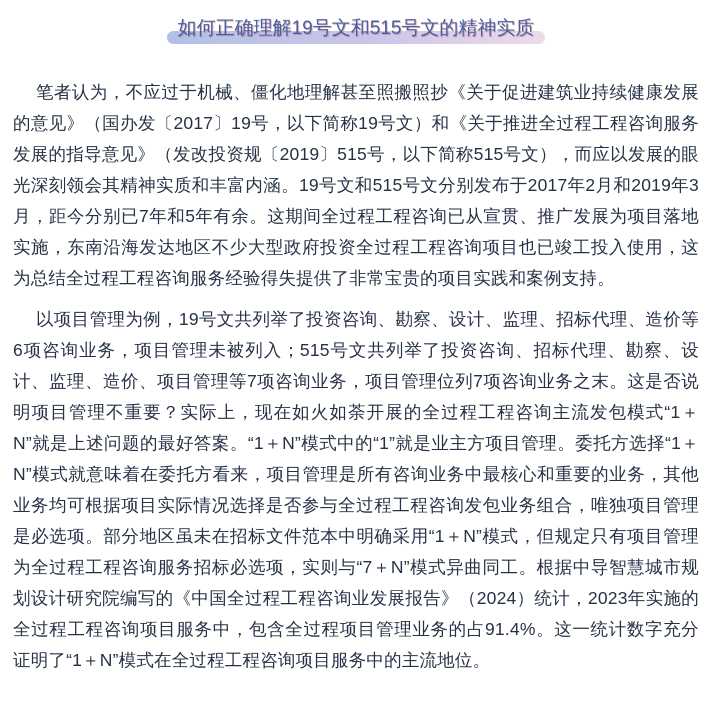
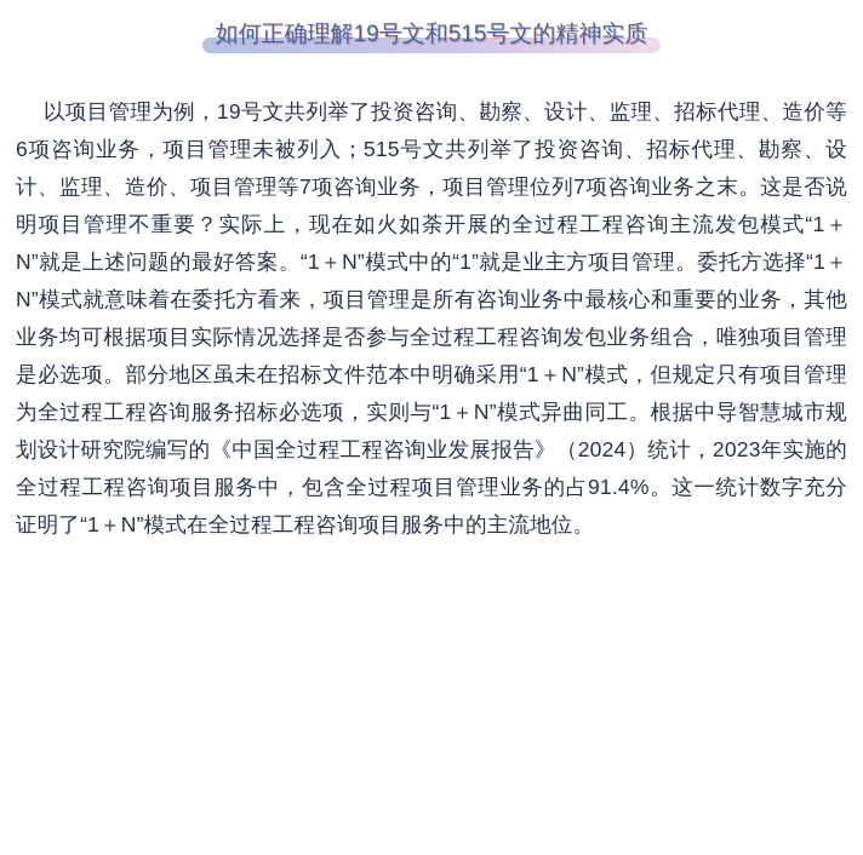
  如何正确理解19号文和515号文的精神实质
- 笔者认为，不应过于机械、僵化地理解甚至照搬照抄《关于促进建筑业持续健康发展的意见》（国办发〔2017〕19号，以下简称19号文）和《关于推进全过程工程咨询服务发展的指导意见》（发改投资规〔2019〕515号，以下简称515号文），而应以发展的眼光深刻领会其精神实质和丰富内涵。19号文和515号文分别发布于2017年2月和2019年3月，距今分别已7年和5年有余。这期间全过程工程咨询已从宣贯、推广发展为项目落地实施，东南沿海发达地区不少大型政府投资全过程工程咨询项目也已竣工投入使用，这为总结全过程工程咨询服务经验得失提供了非常宝贵的项目实践和案例支持。
- 以项目管理为例，19号文共列举了投资咨询、勘察、设计、监理、招标代理、造价等6项咨询业务，项目管理未被列入；515号文共列举了投资咨询、招标代理、勘察、设计、监理、造价、项目管理等7项咨询业务，项目管理位列7项咨询业务之末。这是否说明项目管理不重要？实际上，现在如火如荼开展的全过程工程咨询主流发包模式“1＋N”就是上述问题的最好答案。“1＋N”模式中的“1”就是业主方项目管理。委托方选择“1＋N”模式就意味着在委托方看来，项目管理是所有咨询业务中最核心和重要的业务，其他业务均可根据项目实际情况选择是否参与全过程工程咨询发包业务组合，唯独项目管理是必选项。部分地区虽未在招标文件范本中明确采用“1＋N”模式，但规定只有项目管理为全过程工程咨询服务招标必选项，实则与“7＋N”模式异曲同工。根据中导智慧城市规划设计研究院编写的《中国全过程工程咨询业发展报告》（2024）统计，2023年实施的全过程工程咨询项目服务中，包含全过程项目管理业务的占91.4%。这一统计数字充分证明了“1＋N”模式在全过程工程咨询项目服务中的主流地位。
+ 以项目管理为例，19号文共列举了投资咨询、勘察、设计、监理、招标代理、造价等6项咨询业务，项目管理未被列入；515号文共列举了投资咨询、招标代理、勘察、设计、监理、造价、项目管理等7项咨询业务，项目管理位列7项咨询业务之末。这是否说明项目管理不重要？实际上，现在如火如荼开展的全过程工程咨询主流发包模式“1＋N”就是上述问题的最好答案。“1＋N”模式中的“1”就是业主方项目管理。委托方选择“1＋N”模式就意味着在委托方看来，项目管理是所有咨询业务中最核心和重要的业务，其他业务均可根据项目实际情况选择是否参与全过程工程咨询发包业务组合，唯独项目管理是必选项。部分地区虽未在招标文件范本中明确采用“1＋N”模式，但规定只有项目管理为全过程工程咨询服务招标必选项，实则与“1＋N”模式异曲同工。根据中导智慧城市规划设计研究院编写的《中国全过程工程咨询业发展报告》（2024）统计，2023年实施的全过程工程咨询项目服务中，包含全过程项目管理业务的占91.4%。这一统计数字充分证明了“1＋N”模式在全过程工程咨询项目服务中的主流地位。
